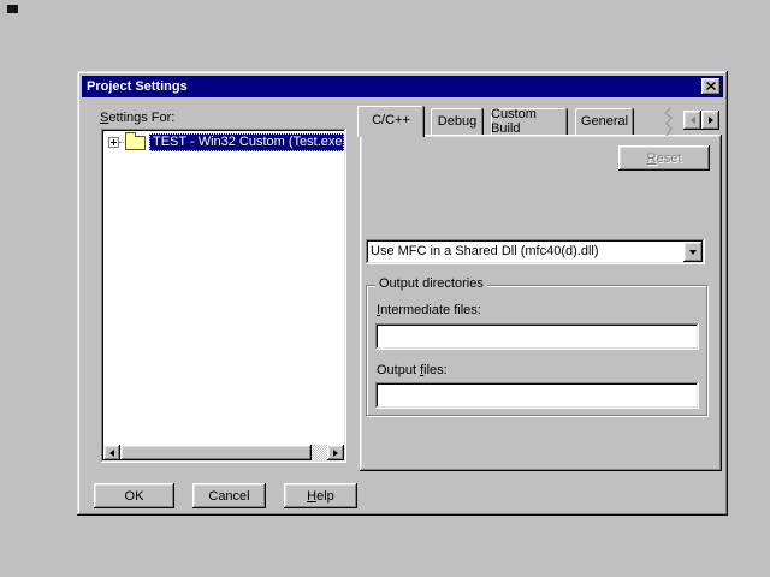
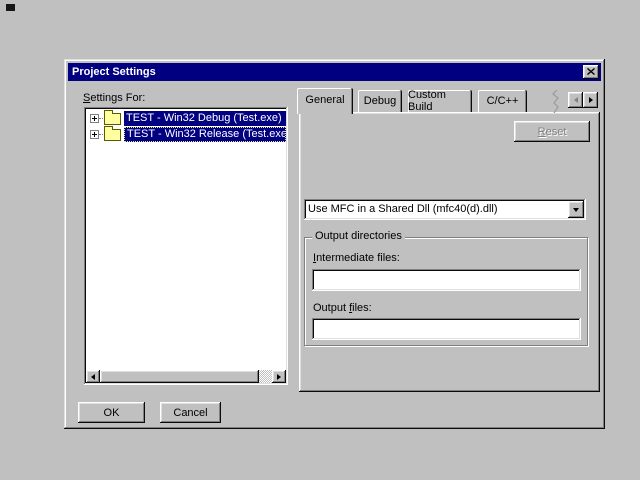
  Project Settings
  Settings For:
+ TEST - Win32 Debug (Test.exe)
- TEST - Win32 Custom (Test.exe
+ TEST - Win32 Release (Test.exe
- C/C++
+ General
  Debug
  Custom Build
- General
+ C/C++
  Reset
  Use MFC in a Shared Dll (mfc40(d).dll)
  Output directories
  Intermediate files:
  Output files:
  OK
  Cancel
- Help
